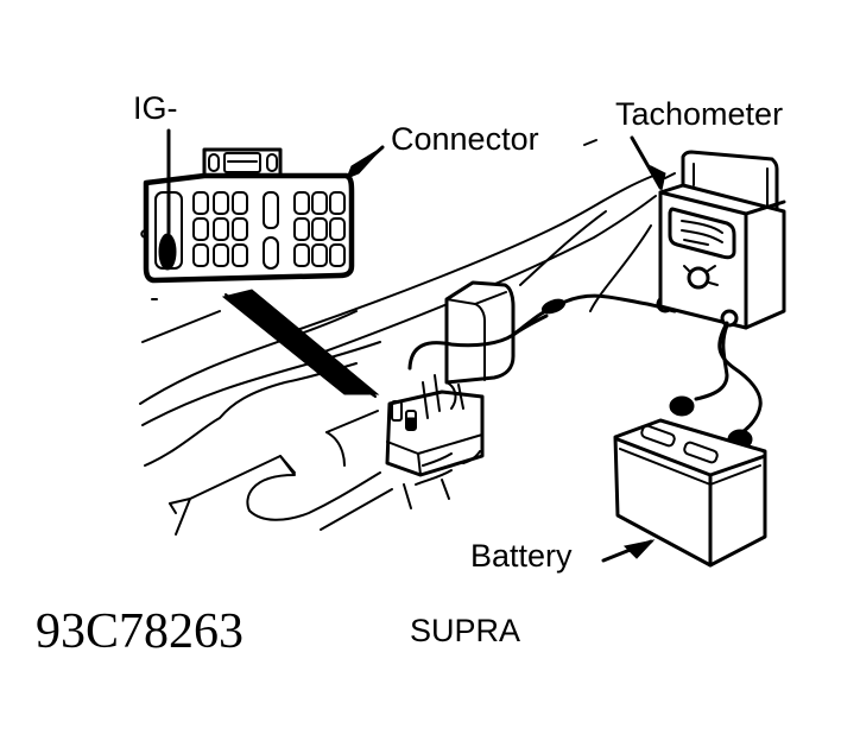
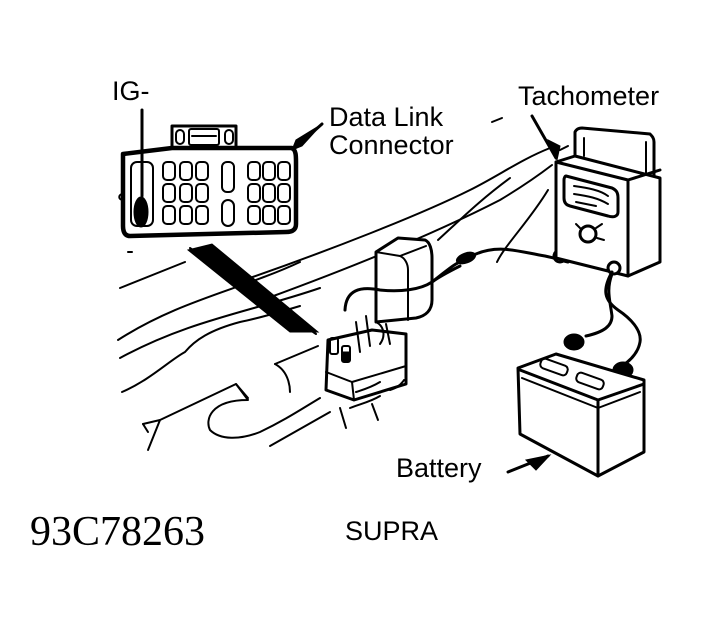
  IG-
+ Data Link
  Connector
  Tachometer
  Battery
  93C78263
  SUPRA
